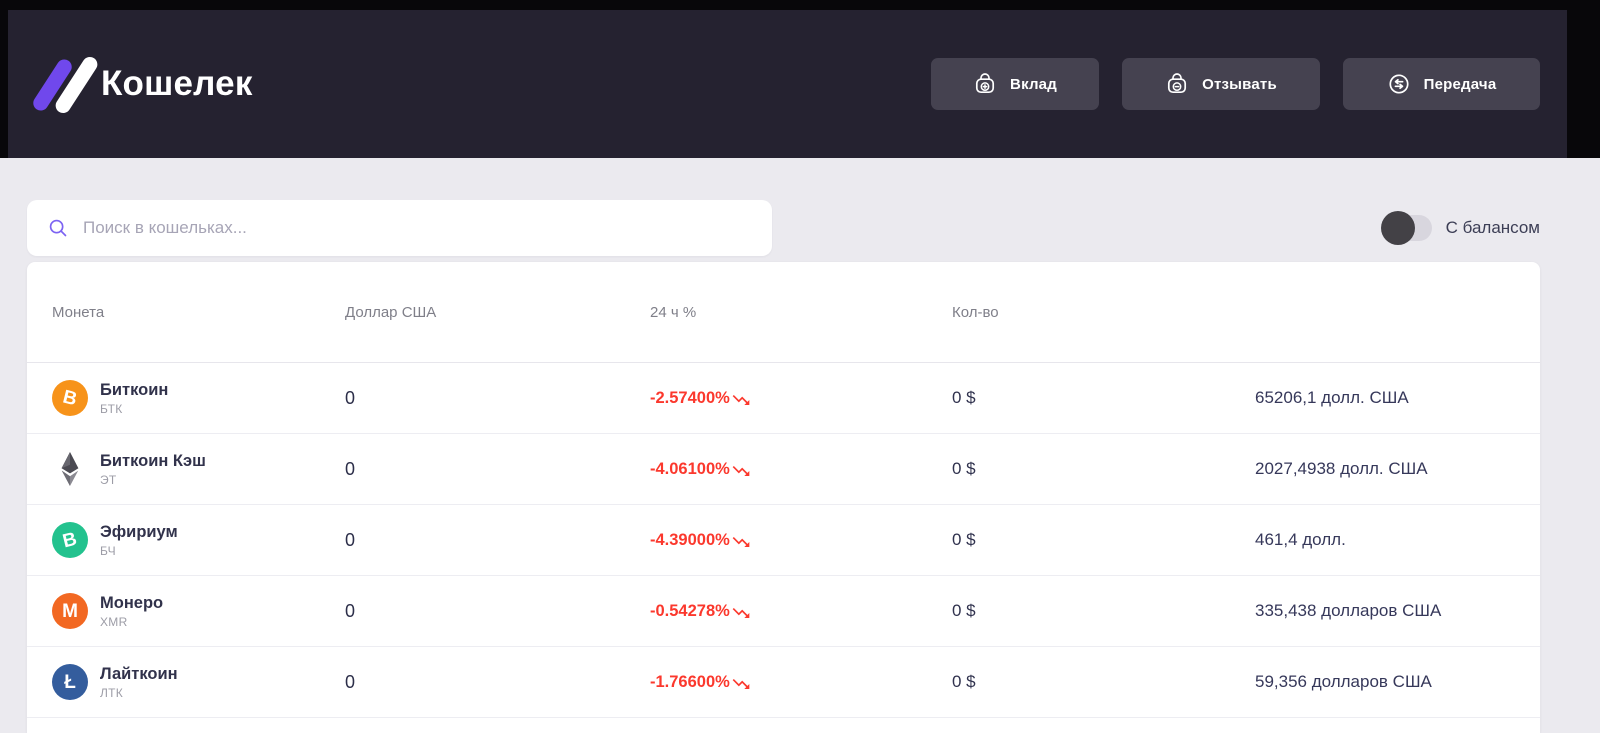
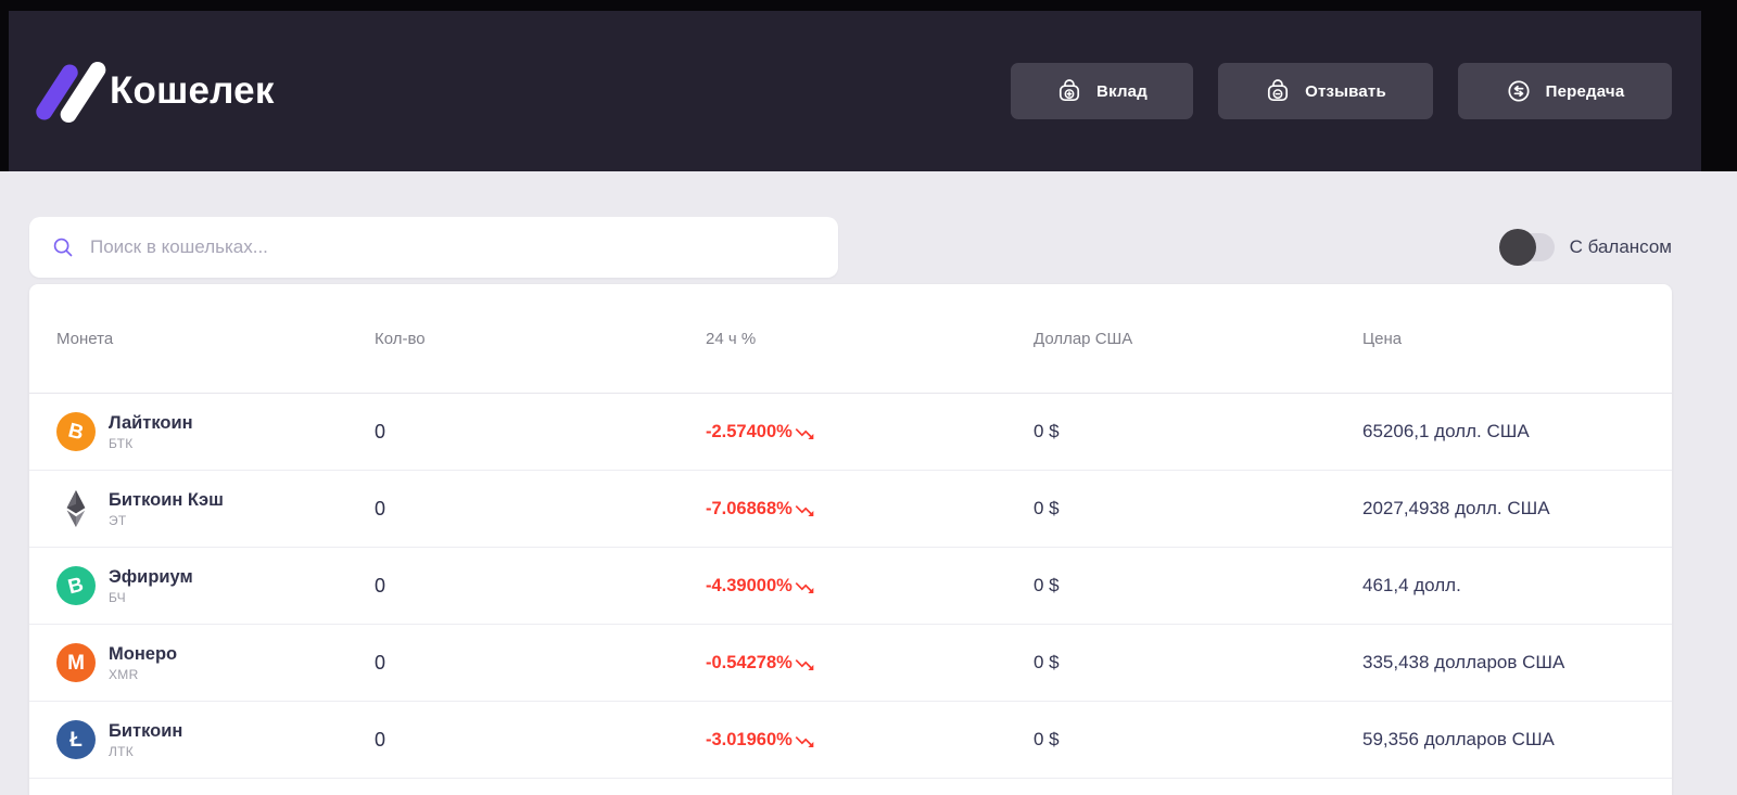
  Кошелек
  Вклад
  Отзывать
  Передача
  Поиск в кошельках...
  С балансом
  Монета
- Доллар США
+ Кол-во
  24 ч %
- Кол-во
+ Доллар США
+ Цена
- Биткоин
+ Лайткоин
  БТК
  0
  -2.57400%
  0 $
  65206,1 долл. США
  Биткоин Кэш
  ЭТ
  0
- -4.06100%
+ -7.06868%
  0 $
  2027,4938 долл. США
  Эфириум
  БЧ
  0
  -4.39000%
  0 $
  461,4 долл.
  M
  Монеро
  XMR
  0
  -0.54278%
  0 $
  335,438 долларов США
  Ł
- Лайткоин
+ Биткоин
  ЛТК
  0
- -1.76600%
+ -3.01960%
  0 $
  59,356 долларов США
